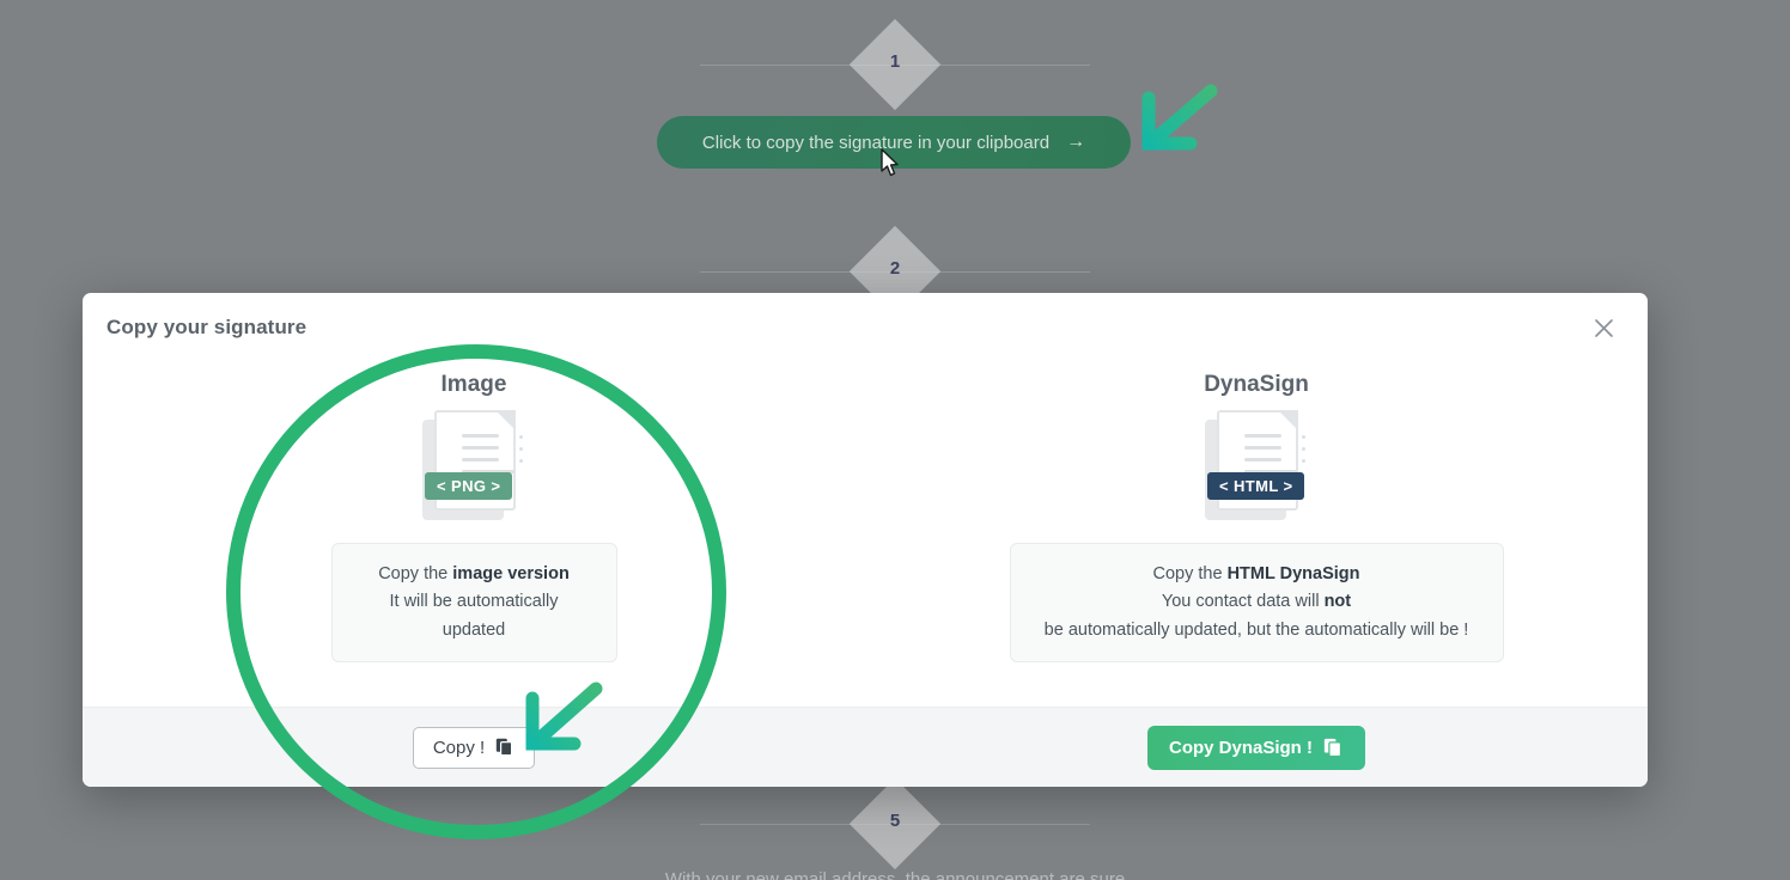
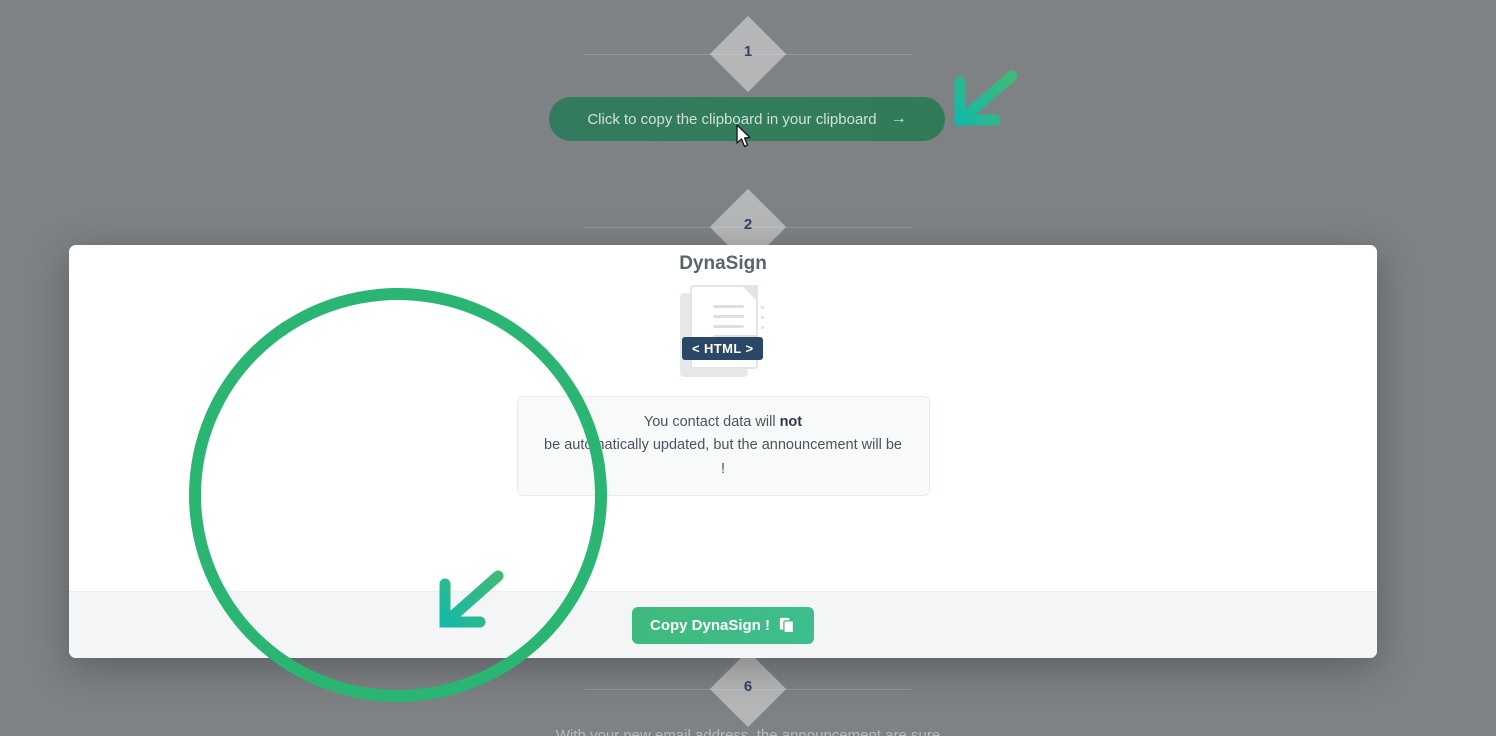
  1
- Click to copy the signature in your clipboard
+ Click to copy the clipboard in your clipboard
  →
  2
- 5
+ 6
- Copy your signature
- Image
- < PNG >
- Copy the image version
- It will be automatically updated
  DynaSign
  < HTML >
- Copy the HTML DynaSign
  You contact data will not
- be automatically updated, but the automatically will be !
+ be automatically updated, but the announcement will be !
- Copy !
  Copy DynaSign !
